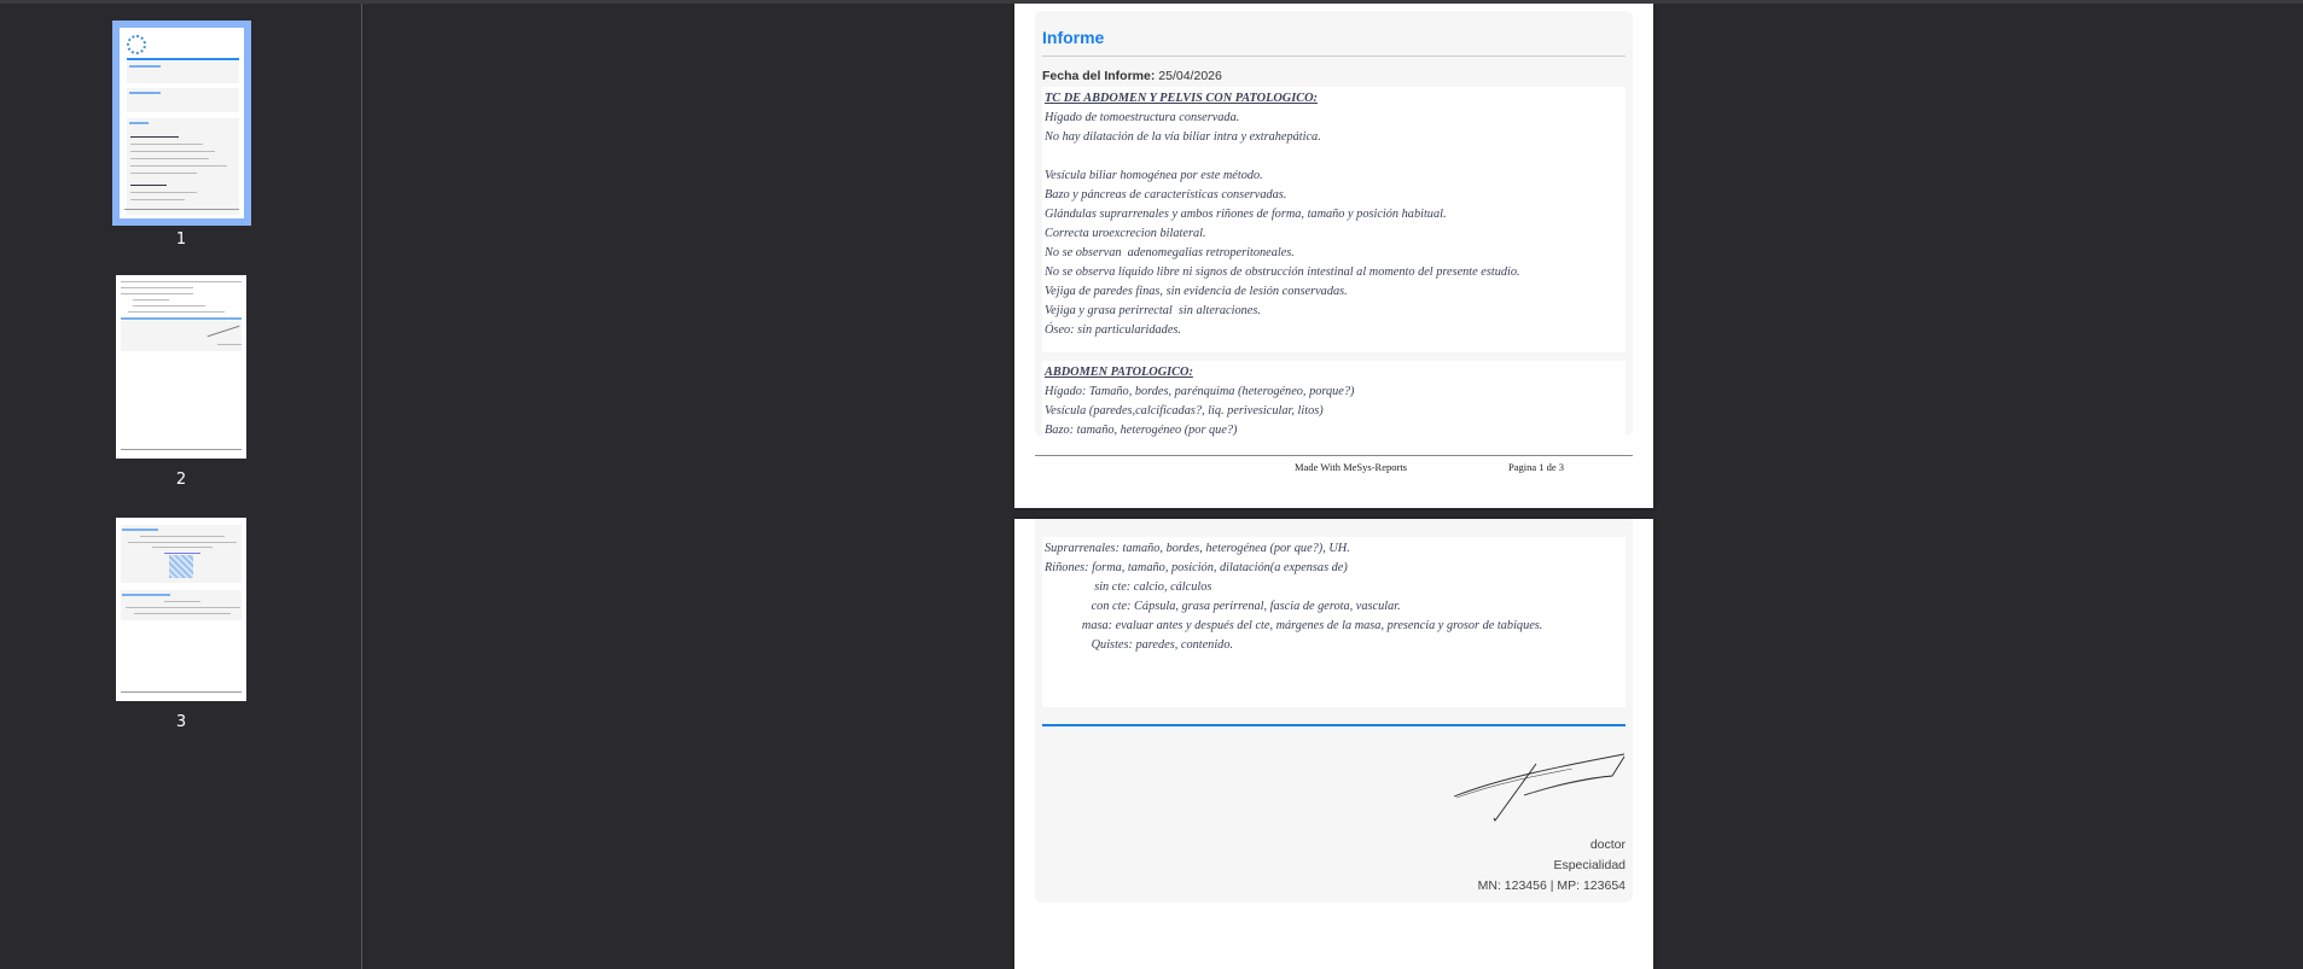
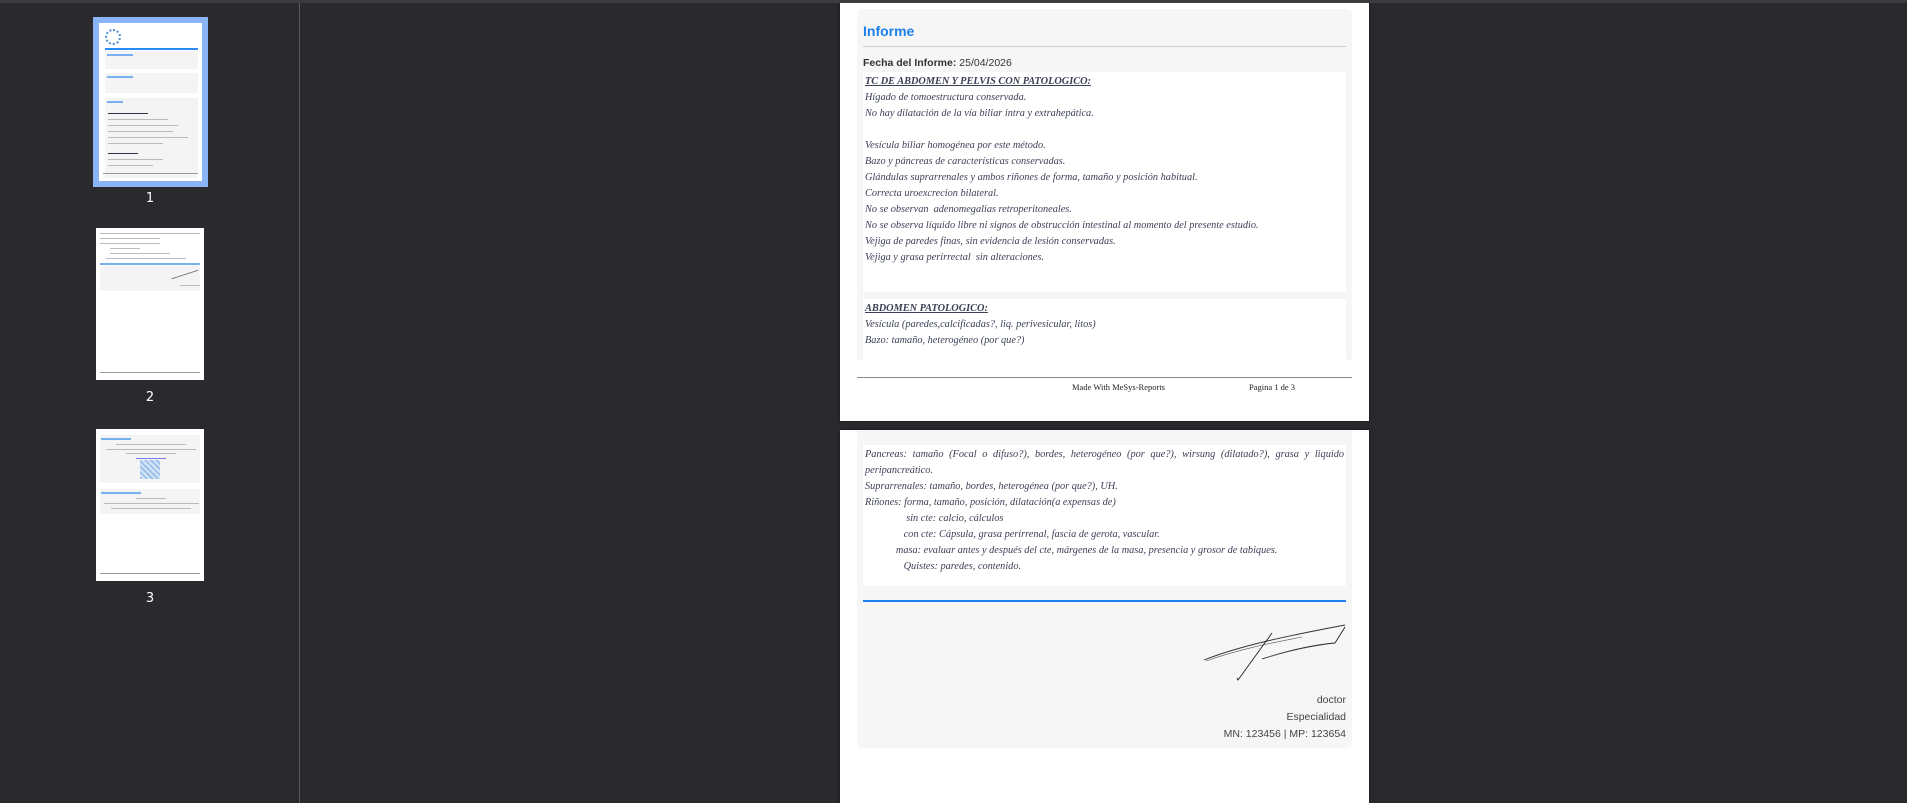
  1
  2
  3
  Informe
  Fecha del Informe: 25/04/2026
  TC DE ABDOMEN Y PELVIS CON PATOLOGICO:
  Hígado de tomoestructura conservada.
  No hay dilatación de la vía biliar intra y extrahepática.
  Vesícula biliar homogénea por este método.
  Bazo y páncreas de características conservadas.
  Glándulas suprarrenales y ambos riñones de forma, tamaño y posición habitual.
  Correcta uroexcrecion bilateral.
  No se observan adenomegalias retroperitoneales.
  No se observa líquido libre ni signos de obstrucción intestinal al momento del presente estudio.
  Vejiga de paredes finas, sin evidencia de lesión conservadas.
  Vejiga y grasa perirrectal sin alteraciones.
- Óseo: sin particularidades.
  ABDOMEN PATOLOGICO:
- Hígado: Tamaño, bordes, parénquima (heterogéneo, porque?)
  Vesícula (paredes,calcificadas?, liq. perivesicular, litos)
  Bazo: tamaño, heterogéneo (por que?)
  Made With MeSys-Reports
  Pagina 1 de 3
+ Pancreas: tamaño (Focal o difuso?), bordes, heterogéneo (por que?), wirsung (dilatado?), grasa y liquido peripancreático.
  Suprarrenales: tamaño, bordes, heterogénea (por que?), UH.
  Riñones: forma, tamaño, posición, dilatación(a expensas de)
  sin cte: calcio, cálculos
  con cte: Cápsula, grasa perirrenal, fascia de gerota, vascular.
  masa: evaluar antes y después del cte, márgenes de la masa, presencia y grosor de tabiques.
  Quistes: paredes, contenido.
  doctor
  Especialidad
  MN: 123456 | MP: 123654
